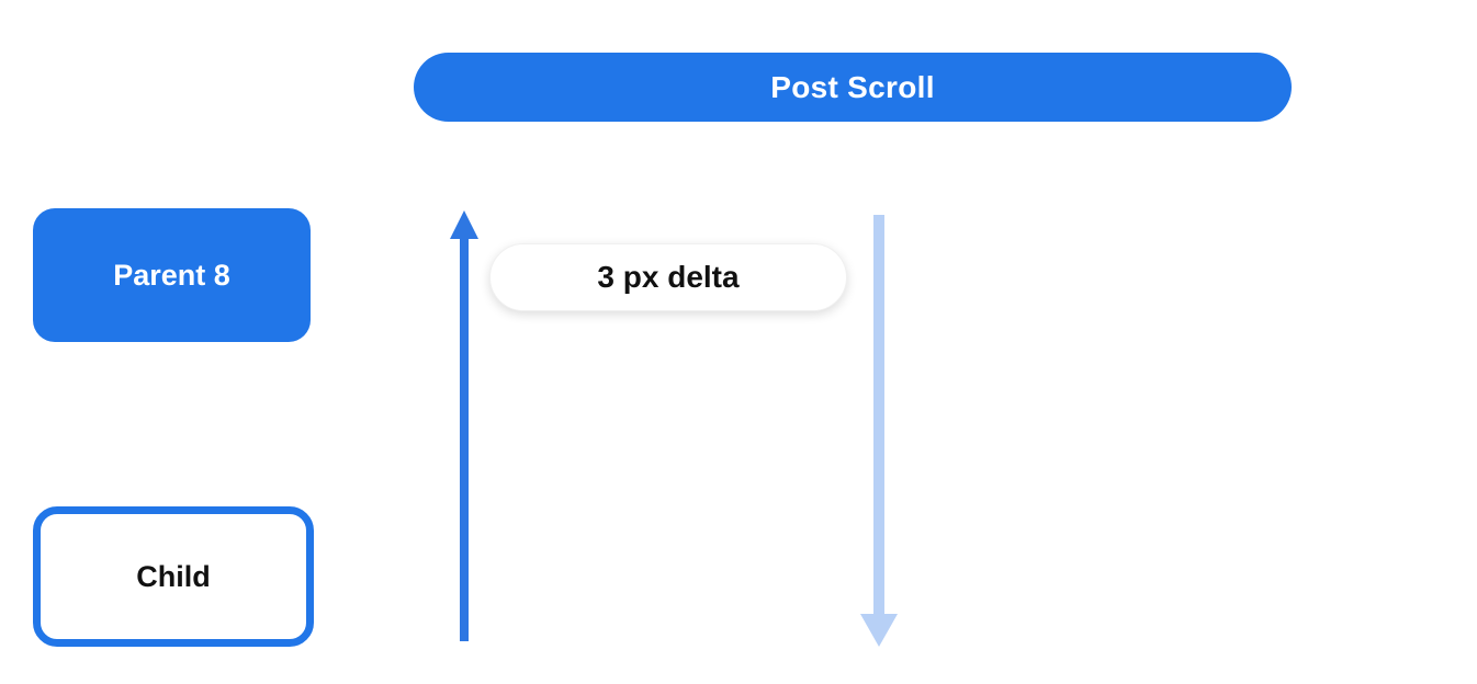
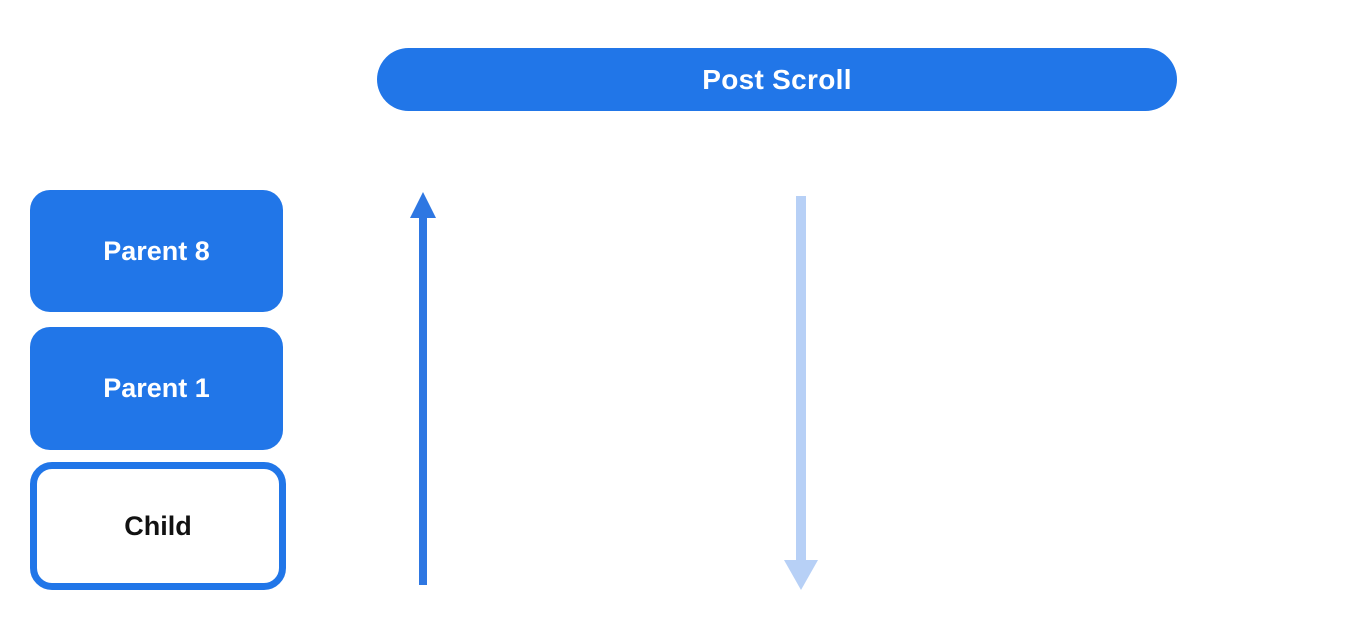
  Post Scroll
  Parent 8
+ Parent 1
  Child
- 3 px delta
